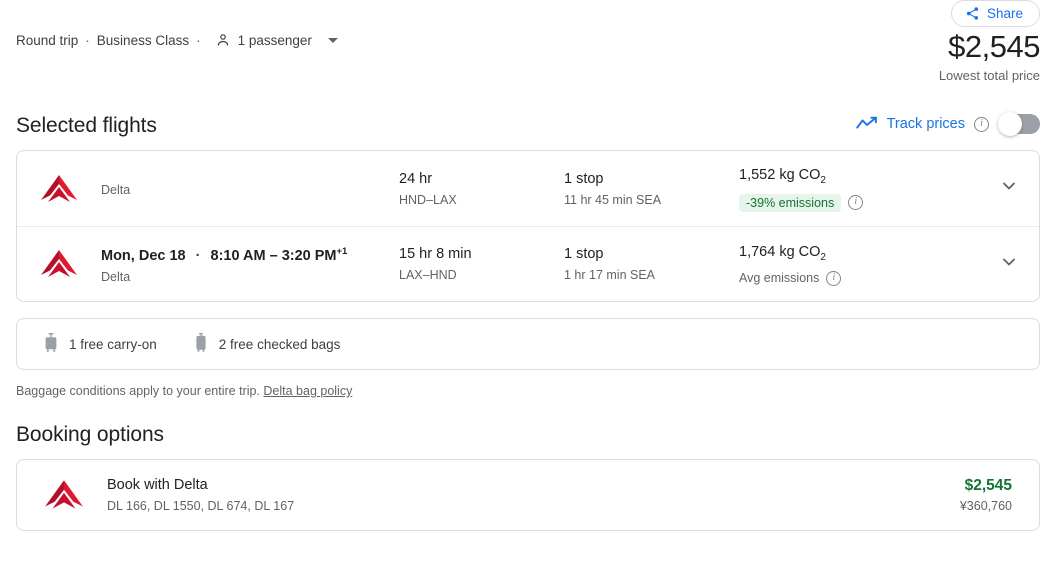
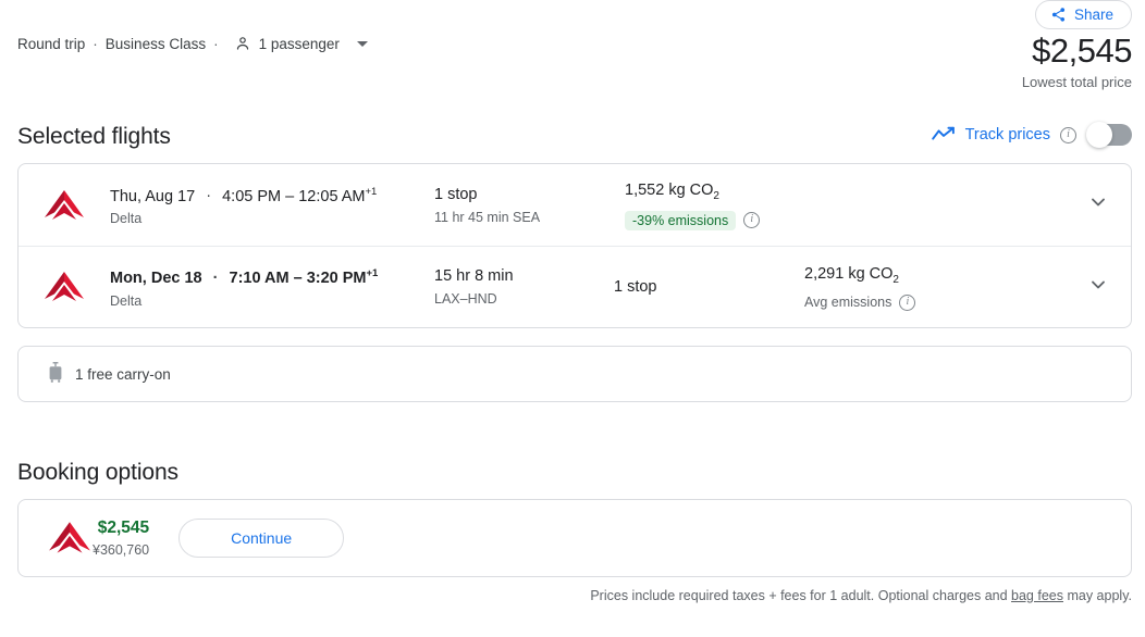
  Share
  Round trip
  ·
  Business Class
  ·
  1 passenger
  $2,545
  Lowest total price
  Selected flights
  Track prices
  i
+ Thu, Aug 17 · 4:05 PM – 12:05 AM+1
  Delta
- 24 hr
- HND–LAX
  1 stop
  11 hr 45 min SEA
  1,552 kg CO2
  -39% emissions
  i
- Mon, Dec 18 · 8:10 AM – 3:20 PM+1
+ Mon, Dec 18 · 7:10 AM – 3:20 PM+1
  Delta
  15 hr 8 min
  LAX–HND
  1 stop
- 1 hr 17 min SEA
- 1,764 kg CO2
+ 2,291 kg CO2
  Avg emissions
  i
  1 free carry-on
- 2 free checked bags
- Baggage conditions apply to your entire trip. Delta bag policy
  Booking options
- Book with Delta
- DL 166, DL 1550, DL 674, DL 167
  $2,545
  ¥360,760
+ Continue
+ Prices include required taxes + fees for 1 adult. Optional charges and bag fees may apply.
